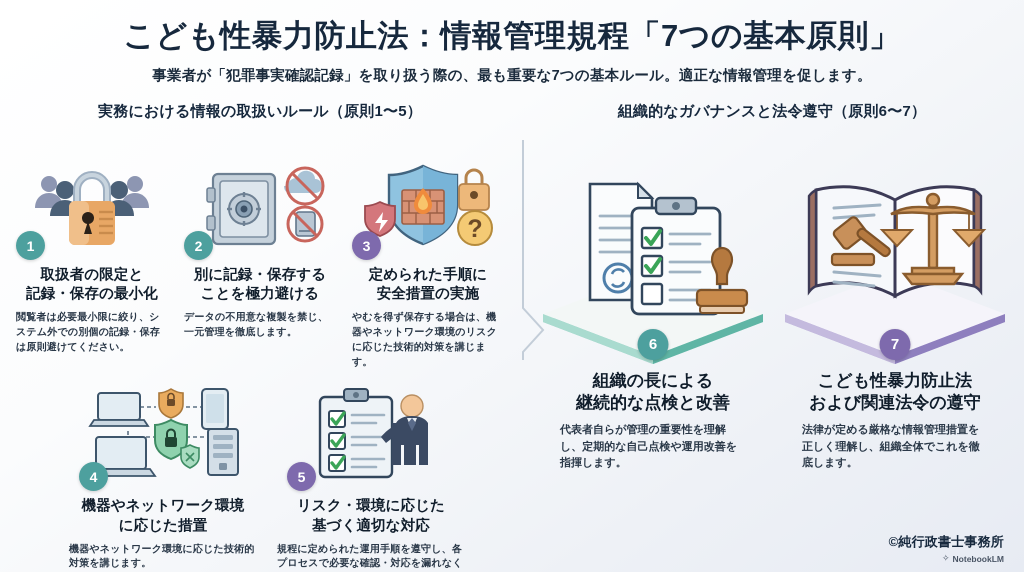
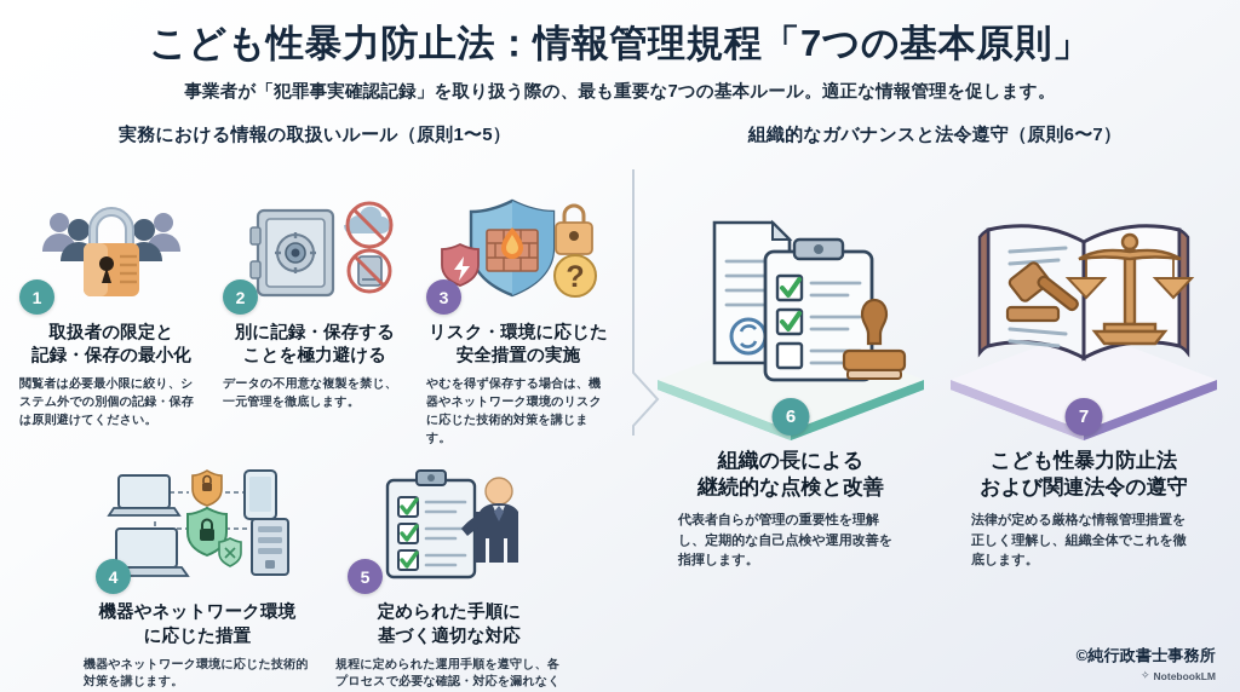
  こども性暴力防止法：情報管理規程「7つの基本原則」
  事業者が「犯罪事実確認記録」を取り扱う際の、最も重要な7つの基本ルール。適正な情報管理を促します。
  実務における情報の取扱いルール（原則1〜5）
  組織的なガバナンスと法令遵守（原則6〜7）
  1
  取扱者の限定と
  記録・保存の最小化
  閲覧者は必要最小限に絞り、システム外での別個の記録・保存は原則避けてください。
  2
  別に記録・保存する
  ことを極力避ける
  データの不用意な複製を禁じ、一元管理を徹底します。
  ?
  3
- 定められた手順に
+ リスク・環境に応じた
  安全措置の実施
  やむを得ず保存する場合は、機器やネットワーク環境のリスクに応じた技術的対策を講じます。
  4
  機器やネットワーク環境
  に応じた措置
  機器やネットワーク環境に応じた技術的対策を講じます。
  5
- リスク・環境に応じた
+ 定められた手順に
  基づく適切な対応
  規程に定められた運用手順を遵守し、各プロセスで必要な確認・対応を漏れなく
  6
  組織の長による
  継続的な点検と改善
  代表者自らが管理の重要性を理解し、定期的な自己点検や運用改善を指揮します。
  7
  こども性暴力防止法
  および関連法令の遵守
  法律が定める厳格な情報管理措置を正しく理解し、組織全体でこれを徹底します。
  ©純行政書士事務所
  ✧
  NotebookLM
